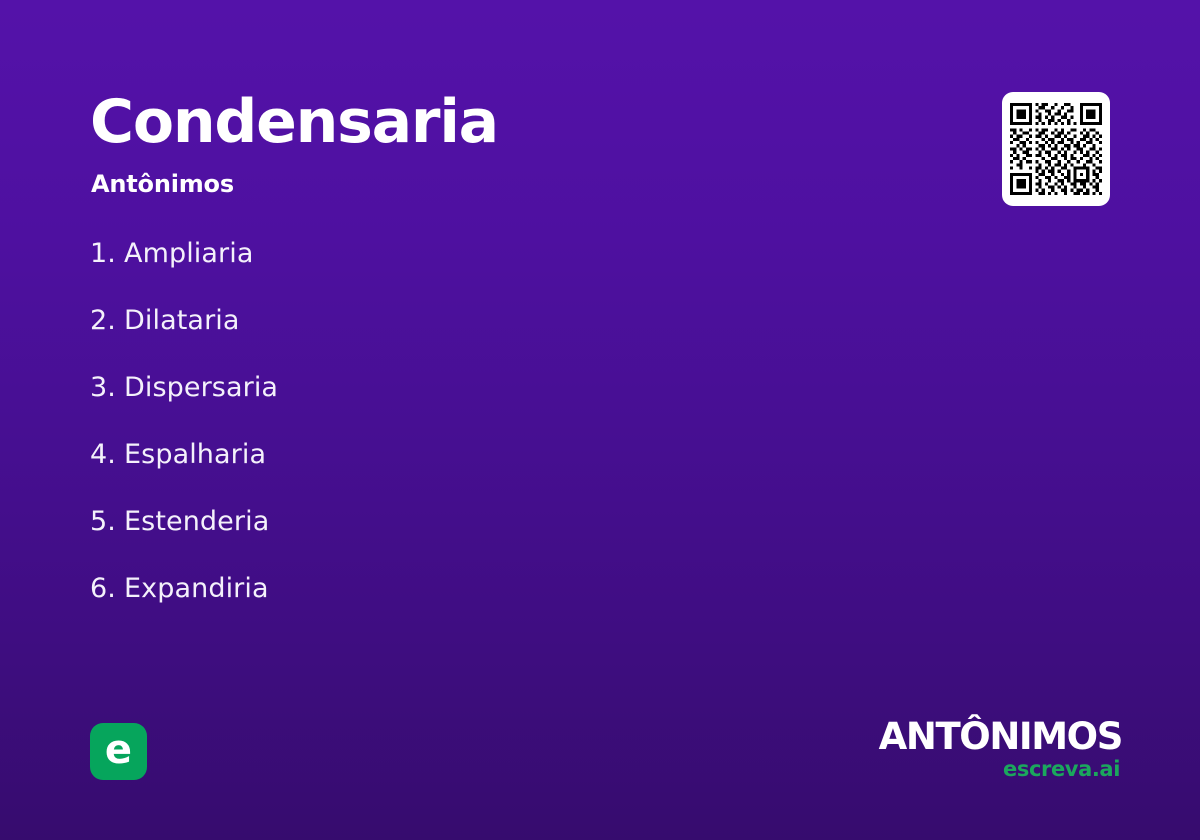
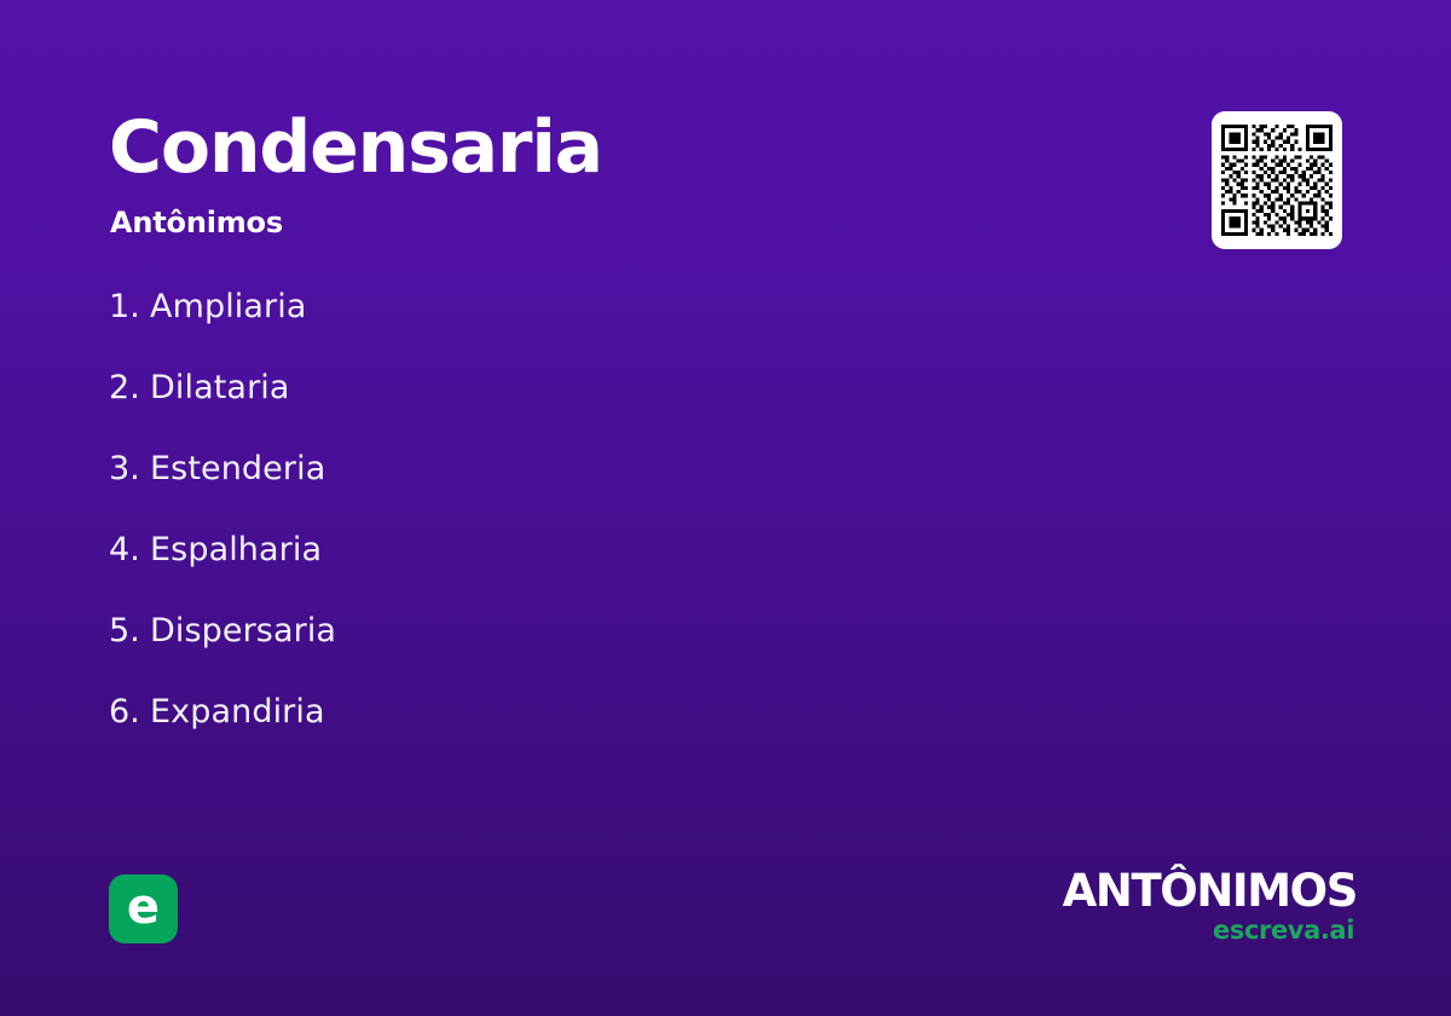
  Condensaria
  Antônimos
  1. Ampliaria
  2. Dilataria
- 3. Dispersaria
+ 3. Estenderia
  4. Espalharia
- 5. Estenderia
+ 5. Dispersaria
  6. Expandiria
  e
  ANTÔNIMOS
  escreva.ai
